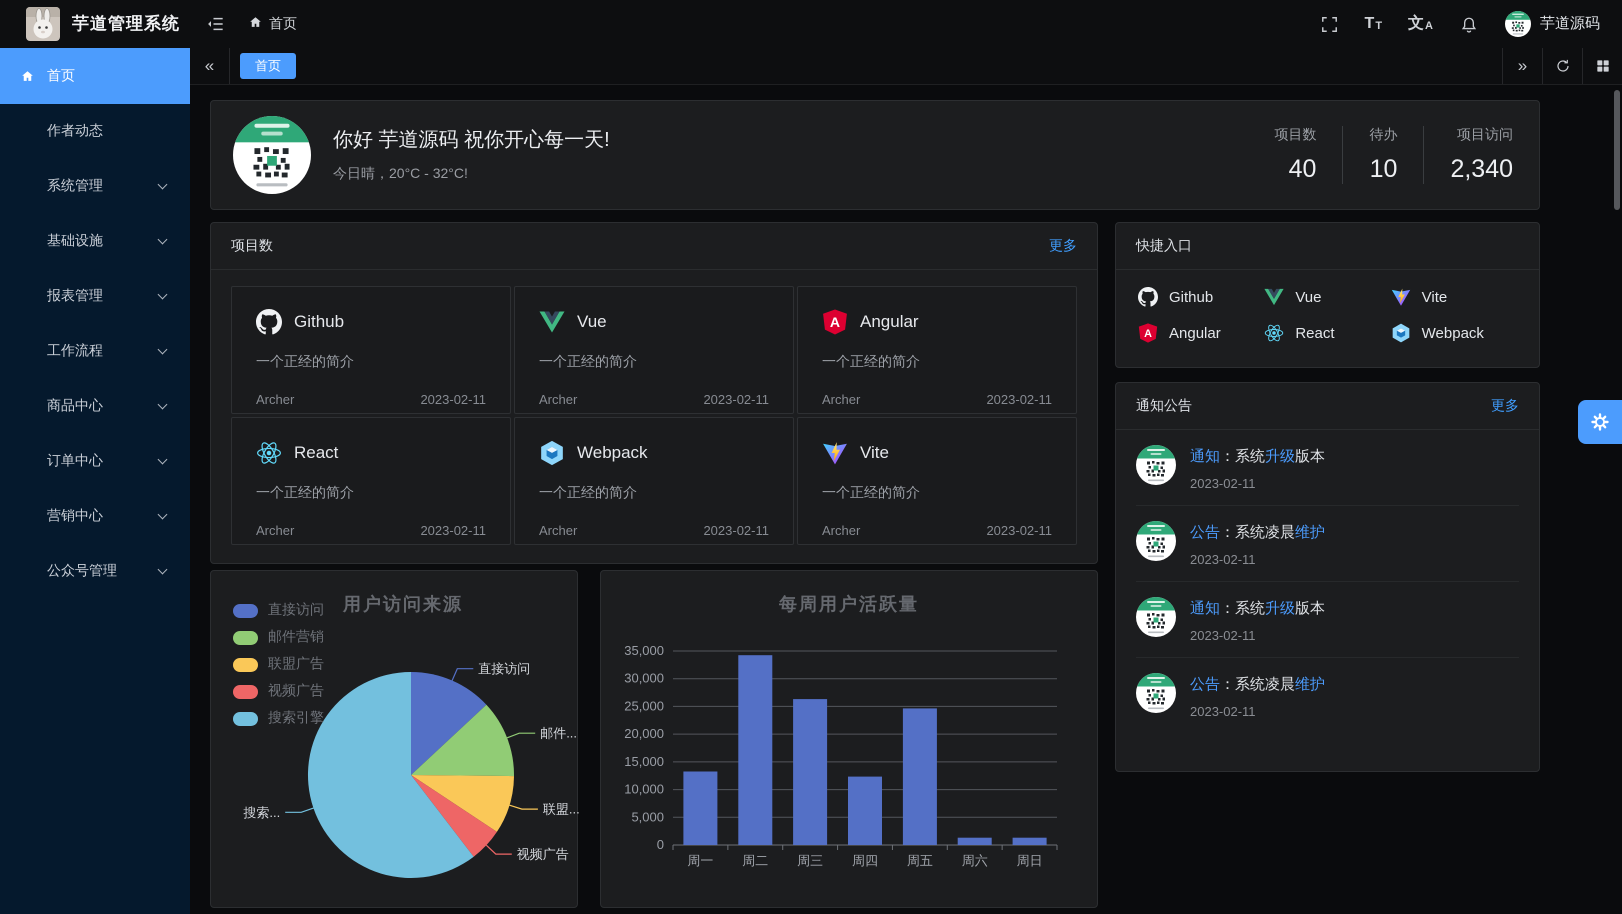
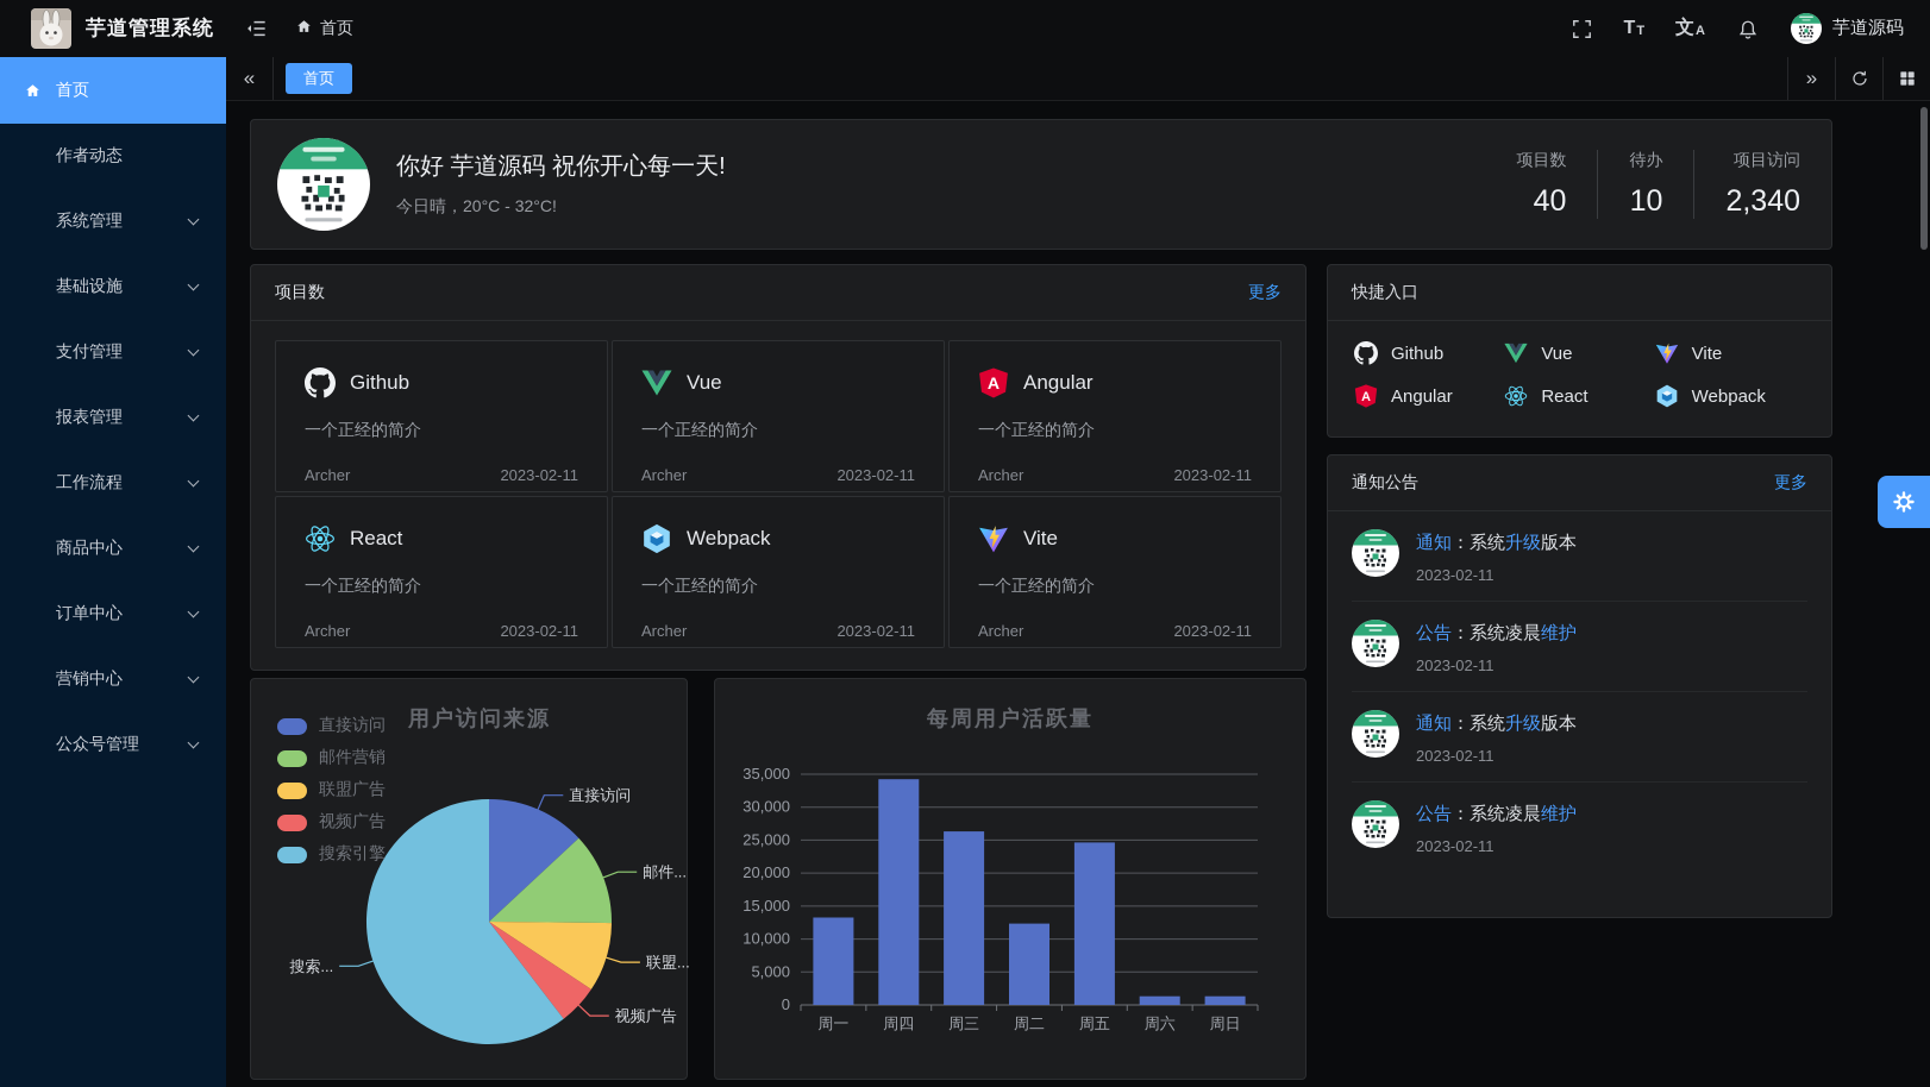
  芋道管理系统
  首页
  T
  T
  文
  A
  芋道源码
  首页
  作者动态
  系统管理
  基础设施
+ 支付管理
  报表管理
  工作流程
  商品中心
  订单中心
  营销中心
  公众号管理
  «
  首页
  »
  你好 芋道源码 祝你开心每一天!
  今日晴，20°C - 32°C!
  项目数
  40
  待办
  10
  项目访问
  2,340
  项目数
  更多
  Github
  一个正经的简介
  Archer
  2023-02-11
  Vue
  一个正经的简介
  Archer
  2023-02-11
  A
  Angular
  一个正经的简介
  Archer
  2023-02-11
  React
  一个正经的简介
  Archer
  2023-02-11
  Webpack
  一个正经的简介
  Archer
  2023-02-11
  Vite
  一个正经的简介
  Archer
  2023-02-11
  用户访问来源
  直接访问
  邮件营销
  联盟广告
  视频广告
  搜索引擎
  直接访问
  邮件...
  联盟...
  视频广告
  搜索...
  每周用户活跃量
  0
  5,000
  10,000
  15,000
  20,000
  25,000
  30,000
  35,000
  周一
- 周二
+ 周四
  周三
- 周四
+ 周二
  周五
  周六
  周日
  快捷入口
  Github
  Vue
  Vite
  A
  Angular
  React
  Webpack
  通知公告
  更多
  通知：系统升级版本
  2023-02-11
  公告：系统凌晨维护
  2023-02-11
  通知：系统升级版本
  2023-02-11
  公告：系统凌晨维护
  2023-02-11
